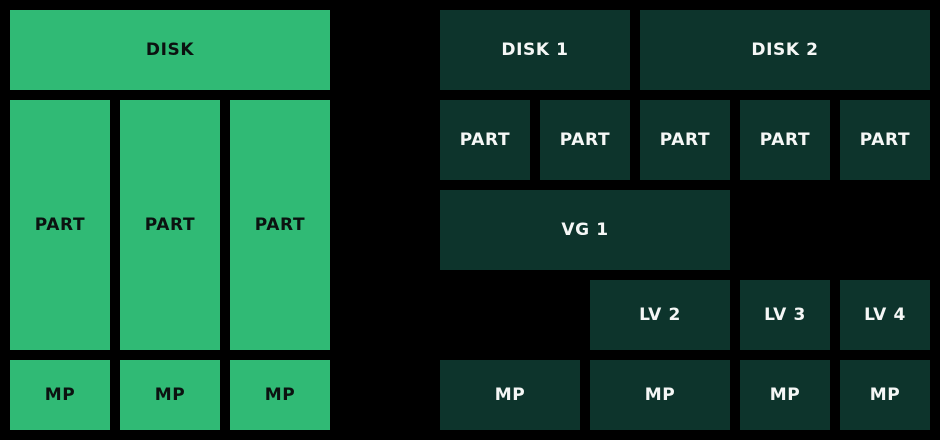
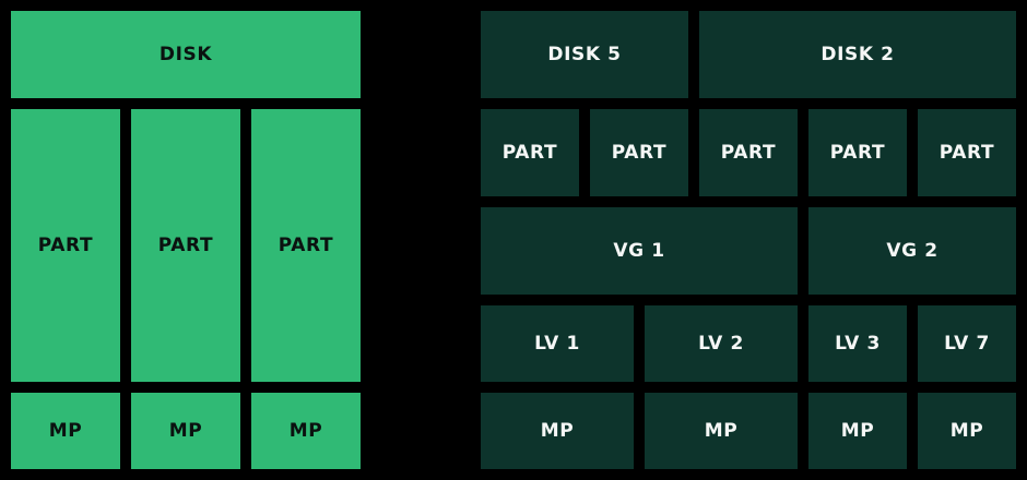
  DISK
  PART
  PART
  PART
  MP
  MP
  MP
- DISK 1
+ DISK 5
  DISK 2
  PART
  PART
  PART
  PART
  PART
  VG 1
+ VG 2
+ LV 1
  LV 2
  LV 3
- LV 4
+ LV 7
  MP
  MP
  MP
  MP
